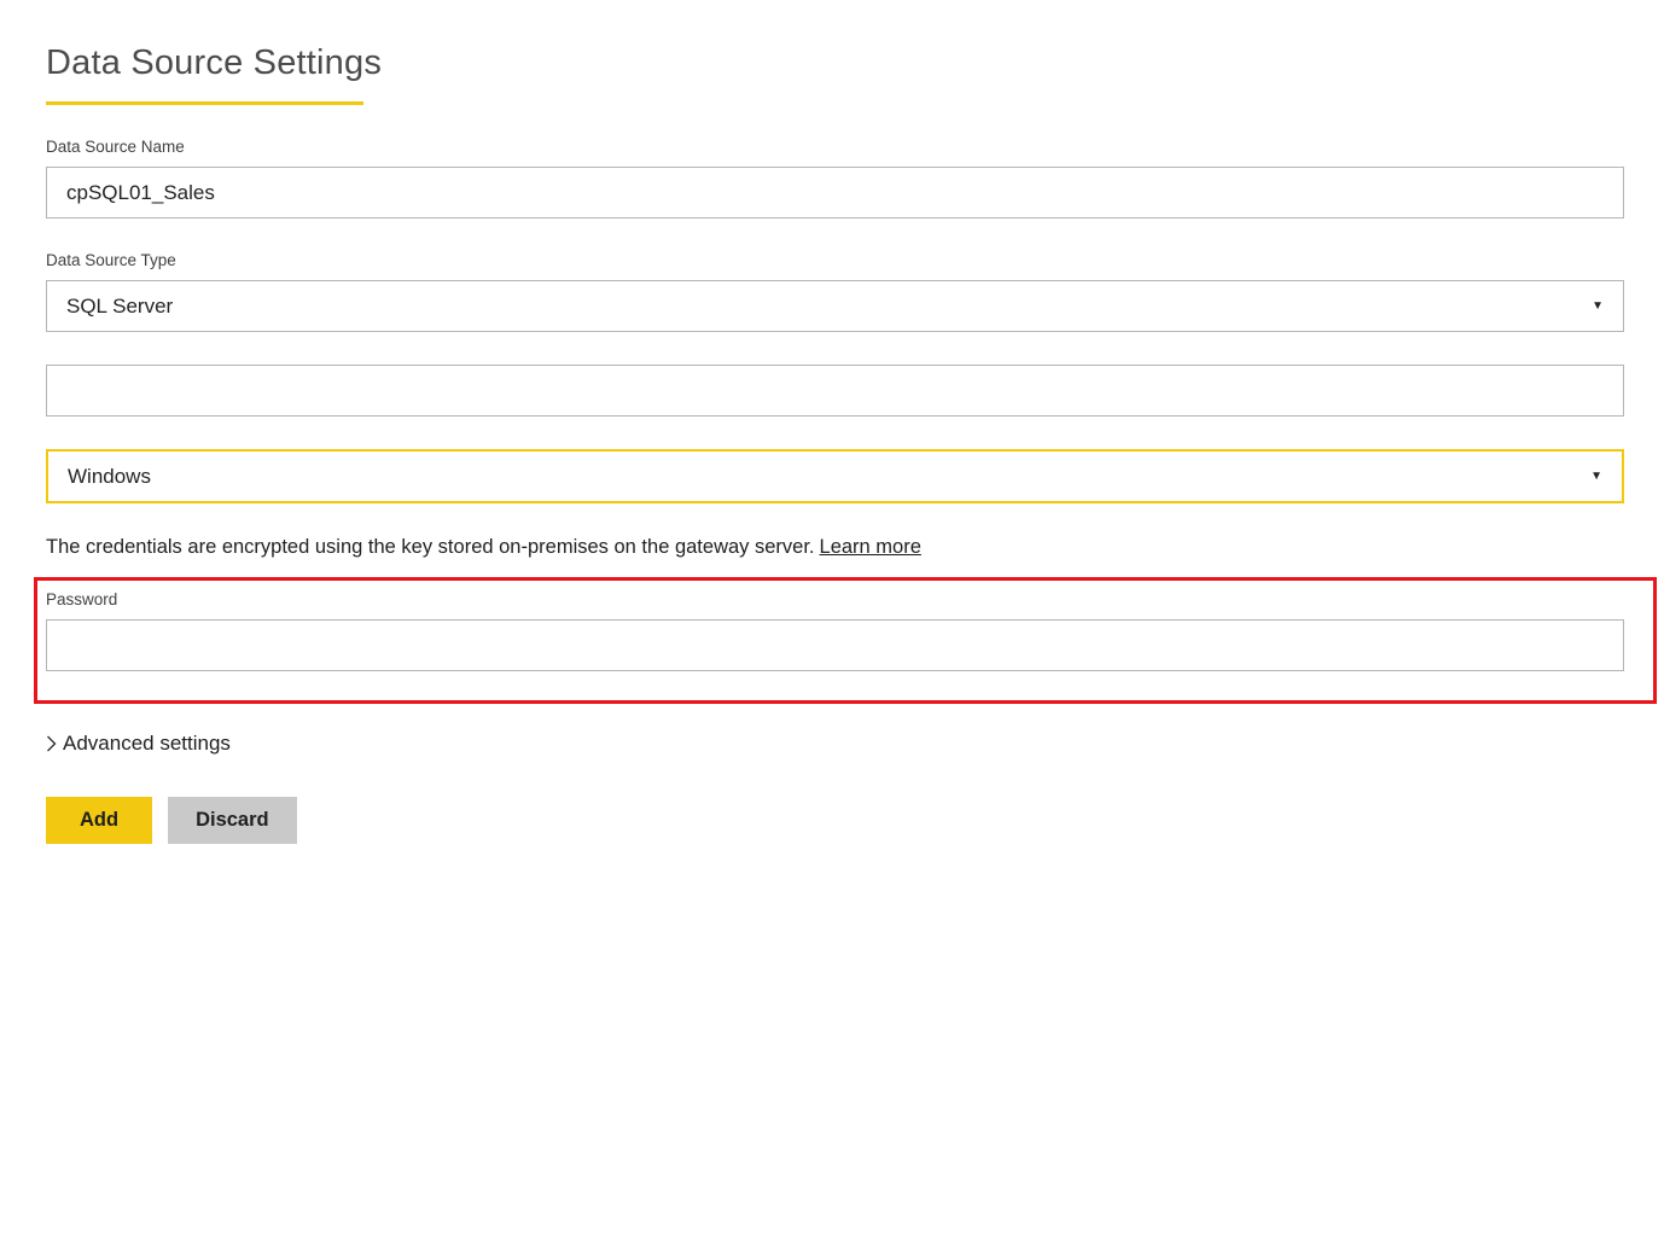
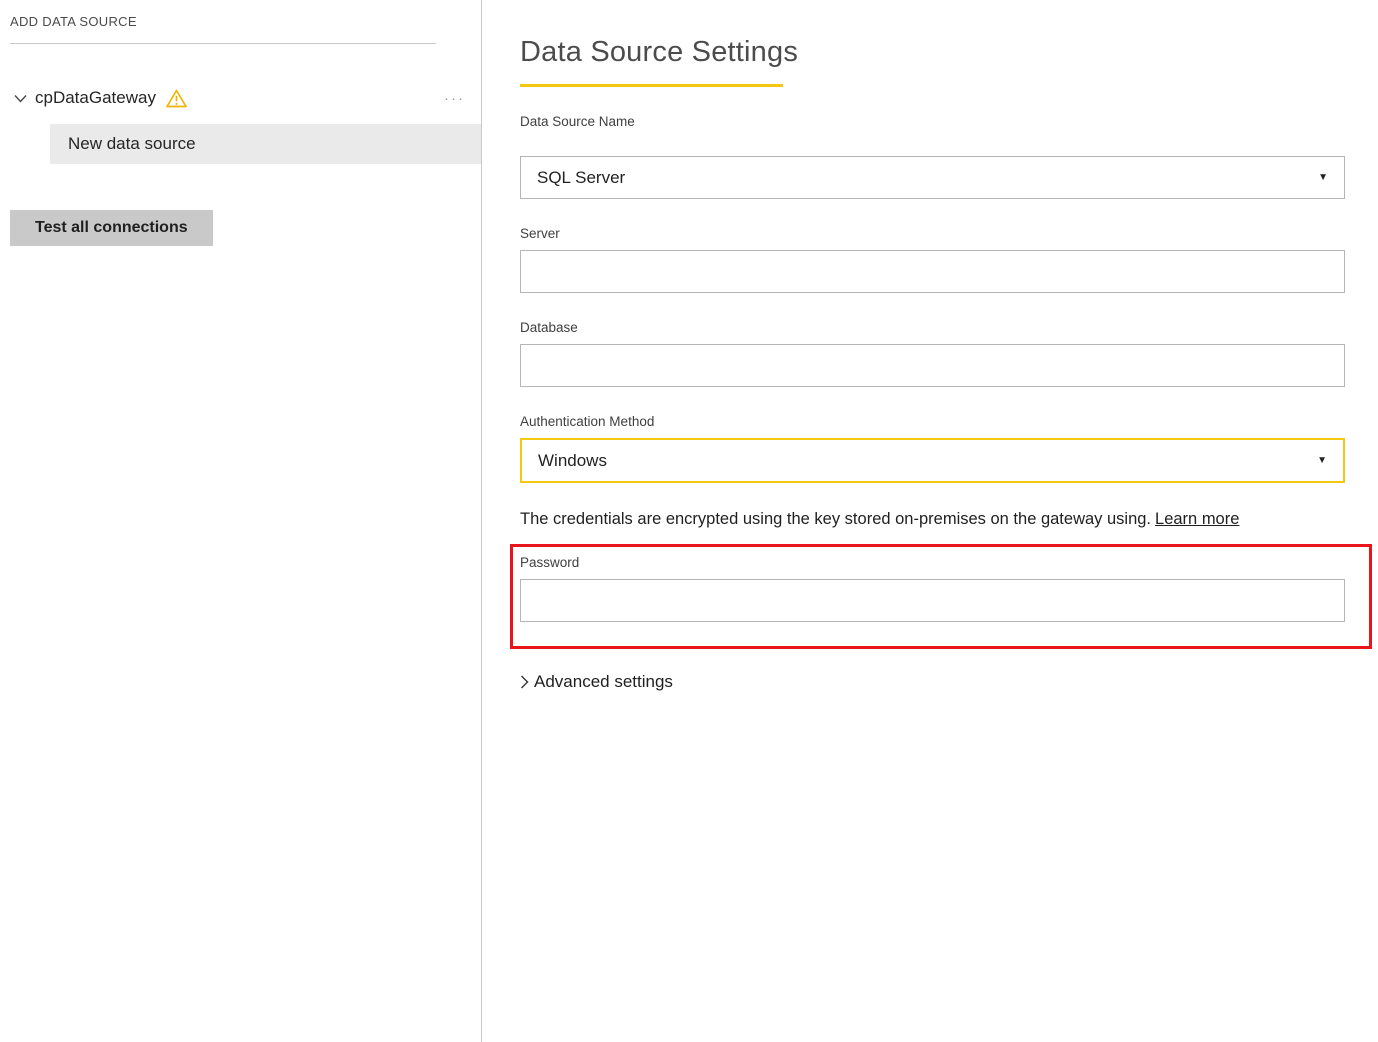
+ ADD DATA SOURCE
+ cpDataGateway
+ ···
+ New data source
+ Test all connections
  Data Source Settings
  Data Source Name
- cpSQL01_Sales
- Data Source Type
  SQL Server
  ▼
+ Server
+ Database
+ Authentication Method
  Windows
  ▼
- The credentials are encrypted using the key stored on-premises on the gateway server. Learn more
+ The credentials are encrypted using the key stored on-premises on the gateway using. Learn more
  Password
  Advanced settings
- Add
- Discard
